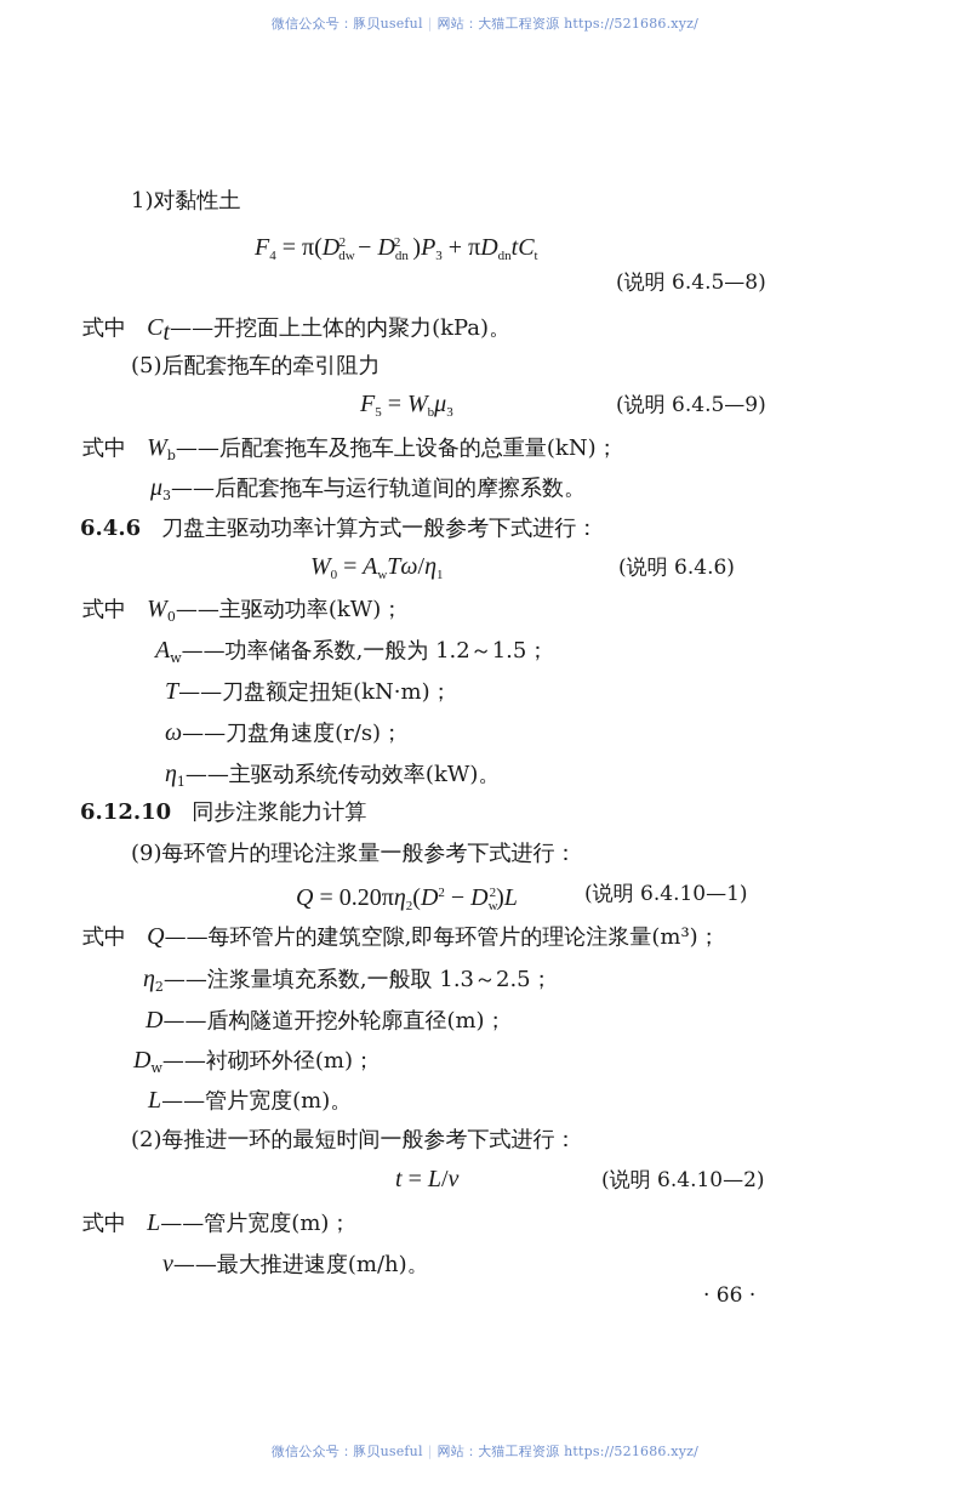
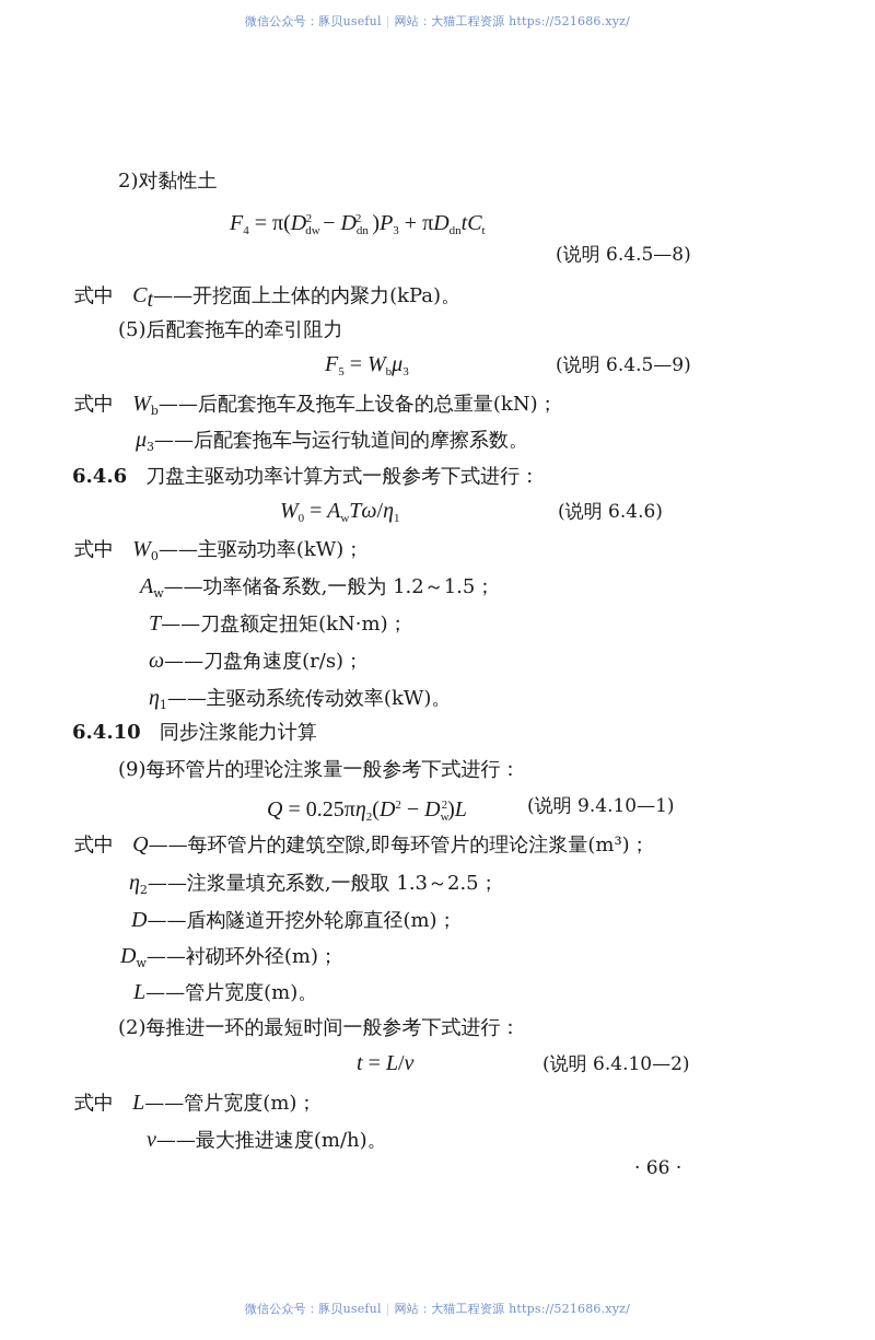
  微信公众号：豚贝useful | 网站：大猫工程资源 https://521686.xyz/
- 1)对黏性土
+ 2)对黏性土
  F4 = π(Ddw2 − Ddn2 )P3 + πDdntCt
  (说明 6.4.5—8)
  式中 Ct——开挖面上土体的内聚力(kPa)。
  (5)后配套拖车的牵引阻力
  F5 = Wbμ3
  (说明 6.4.5—9)
  式中 Wb——后配套拖车及拖车上设备的总重量(kN)；
  μ3——后配套拖车与运行轨道间的摩擦系数。
  6.4.6 刀盘主驱动功率计算方式一般参考下式进行：
  W0 = AwTω/η1
  (说明 6.4.6)
  式中 W0——主驱动功率(kW)；
  Aw——功率储备系数,一般为 1.2～1.5；
  T——刀盘额定扭矩(kN·m)；
  ω——刀盘角速度(r/s)；
  η1——主驱动系统传动效率(kW)。
- 6.12.10 同步注浆能力计算
+ 6.4.10 同步注浆能力计算
  (9)每环管片的理论注浆量一般参考下式进行：
- Q = 0.20πη2(D2 − Dw2)L
+ Q = 0.25πη2(D2 − Dw2)L
- (说明 6.4.10—1)
+ (说明 9.4.10—1)
  式中 Q——每环管片的建筑空隙,即每环管片的理论注浆量(m³)；
  η2——注浆量填充系数,一般取 1.3～2.5；
  D——盾构隧道开挖外轮廓直径(m)；
  Dw——衬砌环外径(m)；
  L——管片宽度(m)。
  (2)每推进一环的最短时间一般参考下式进行：
  t = L/v
  (说明 6.4.10—2)
  式中 L——管片宽度(m)；
  v——最大推进速度(m/h)。
  · 66 ·
  微信公众号：豚贝useful | 网站：大猫工程资源 https://521686.xyz/
